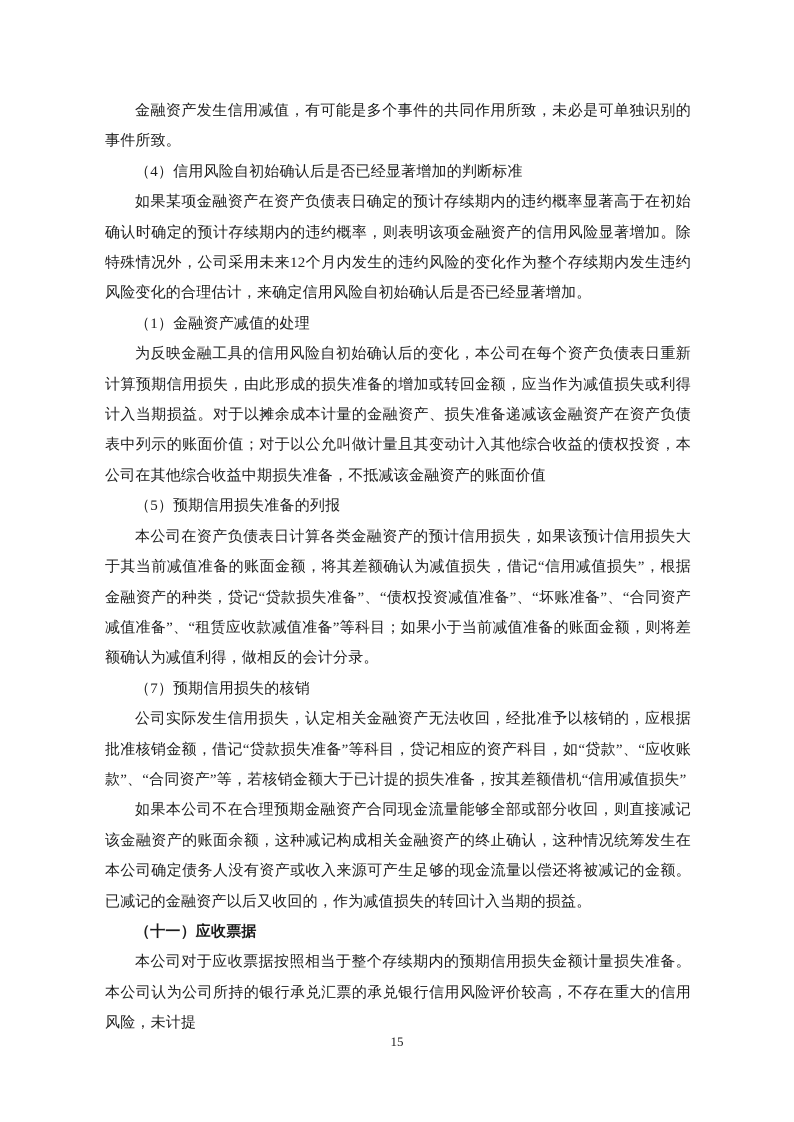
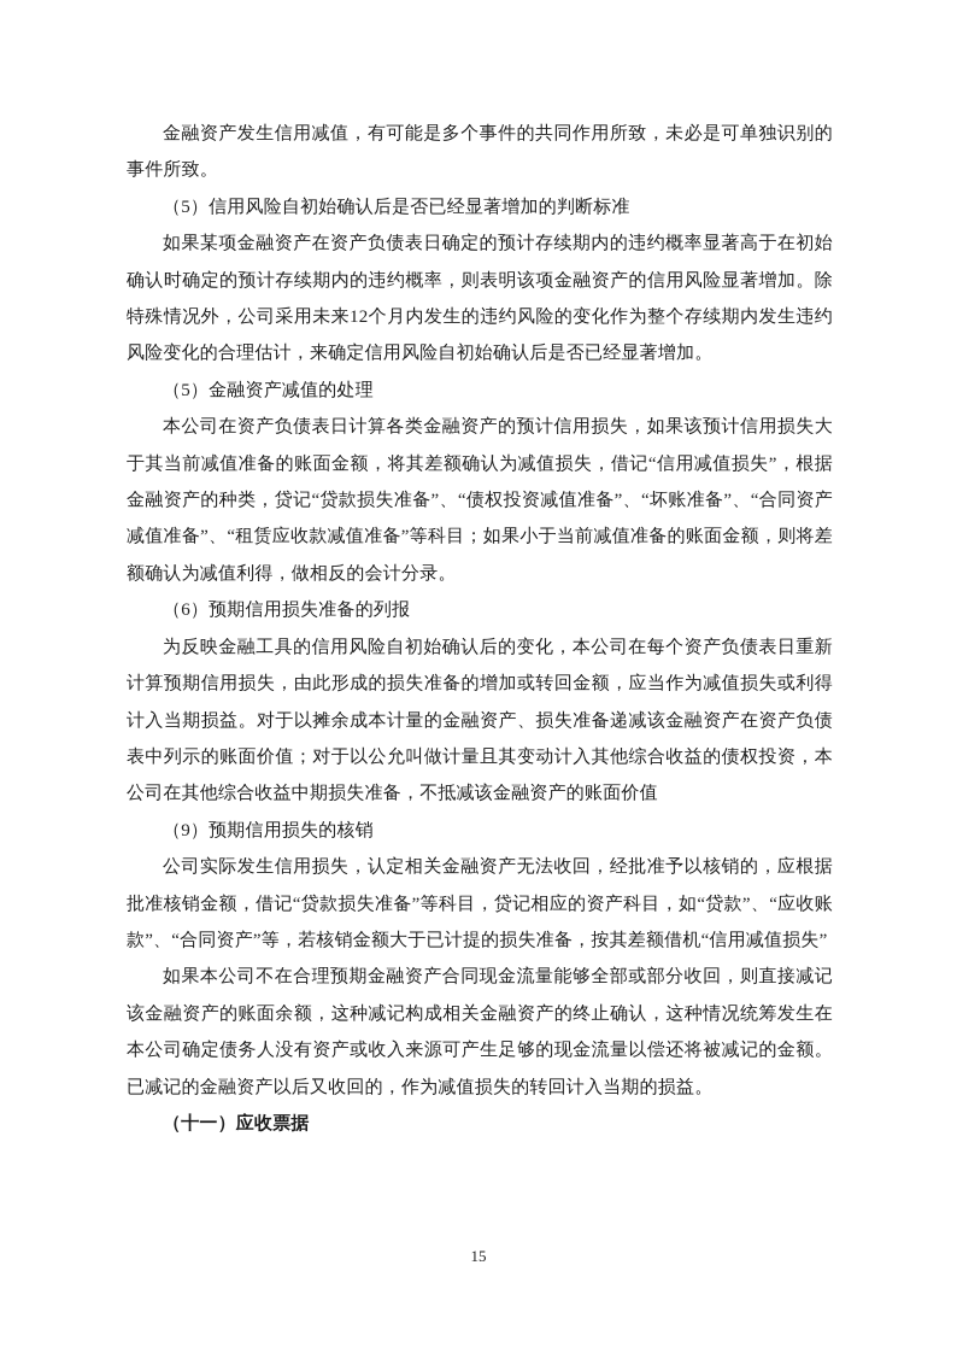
  金融资产发生信用减值，有可能是多个事件的共同作用所致，未必是可单独识别的事件所致。
- （4）信用风险自初始确认后是否已经显著增加的判断标准
+ （5）信用风险自初始确认后是否已经显著增加的判断标准
  如果某项金融资产在资产负债表日确定的预计存续期内的违约概率显著高于在初始确认时确定的预计存续期内的违约概率，则表明该项金融资产的信用风险显著增加。除特殊情况外，公司采用未来12个月内发生的违约风险的变化作为整个存续期内发生违约风险变化的合理估计，来确定信用风险自初始确认后是否已经显著增加。
- （1）金融资产减值的处理
+ （5）金融资产减值的处理
- 为反映金融工具的信用风险自初始确认后的变化，本公司在每个资产负债表日重新计算预期信用损失，由此形成的损失准备的增加或转回金额，应当作为减值损失或利得计入当期损益。对于以摊余成本计量的金融资产、损失准备递减该金融资产在资产负债表中列示的账面价值；对于以公允叫做计量且其变动计入其他综合收益的债权投资，本公司在其他综合收益中期损失准备，不抵减该金融资产的账面价值
+ 本公司在资产负债表日计算各类金融资产的预计信用损失，如果该预计信用损失大于其当前减值准备的账面金额，将其差额确认为减值损失，借记“信用减值损失”，根据金融资产的种类，贷记“贷款损失准备”、“债权投资减值准备”、“坏账准备”、“合同资产减值准备”、“租赁应收款减值准备”等科目；如果小于当前减值准备的账面金额，则将差额确认为减值利得，做相反的会计分录。
- （5）预期信用损失准备的列报
+ （6）预期信用损失准备的列报
- 本公司在资产负债表日计算各类金融资产的预计信用损失，如果该预计信用损失大于其当前减值准备的账面金额，将其差额确认为减值损失，借记“信用减值损失”，根据金融资产的种类，贷记“贷款损失准备”、“债权投资减值准备”、“坏账准备”、“合同资产减值准备”、“租赁应收款减值准备”等科目；如果小于当前减值准备的账面金额，则将差额确认为减值利得，做相反的会计分录。
+ 为反映金融工具的信用风险自初始确认后的变化，本公司在每个资产负债表日重新计算预期信用损失，由此形成的损失准备的增加或转回金额，应当作为减值损失或利得计入当期损益。对于以摊余成本计量的金融资产、损失准备递减该金融资产在资产负债表中列示的账面价值；对于以公允叫做计量且其变动计入其他综合收益的债权投资，本公司在其他综合收益中期损失准备，不抵减该金融资产的账面价值
- （7）预期信用损失的核销
+ （9）预期信用损失的核销
  公司实际发生信用损失，认定相关金融资产无法收回，经批准予以核销的，应根据批准核销金额，借记“贷款损失准备”等科目，贷记相应的资产科目，如“贷款”、“应收账款”、“合同资产”等，若核销金额大于已计提的损失准备，按其差额借机“信用减值损失”
  如果本公司不在合理预期金融资产合同现金流量能够全部或部分收回，则直接减记该金融资产的账面余额，这种减记构成相关金融资产的终止确认，这种情况统筹发生在本公司确定债务人没有资产或收入来源可产生足够的现金流量以偿还将被减记的金额。已减记的金融资产以后又收回的，作为减值损失的转回计入当期的损益。
  （十一）应收票据
- 本公司对于应收票据按照相当于整个存续期内的预期信用损失金额计量损失准备。本公司认为公司所持的银行承兑汇票的承兑银行信用风险评价较高，不存在重大的信用风险，未计提
  15
